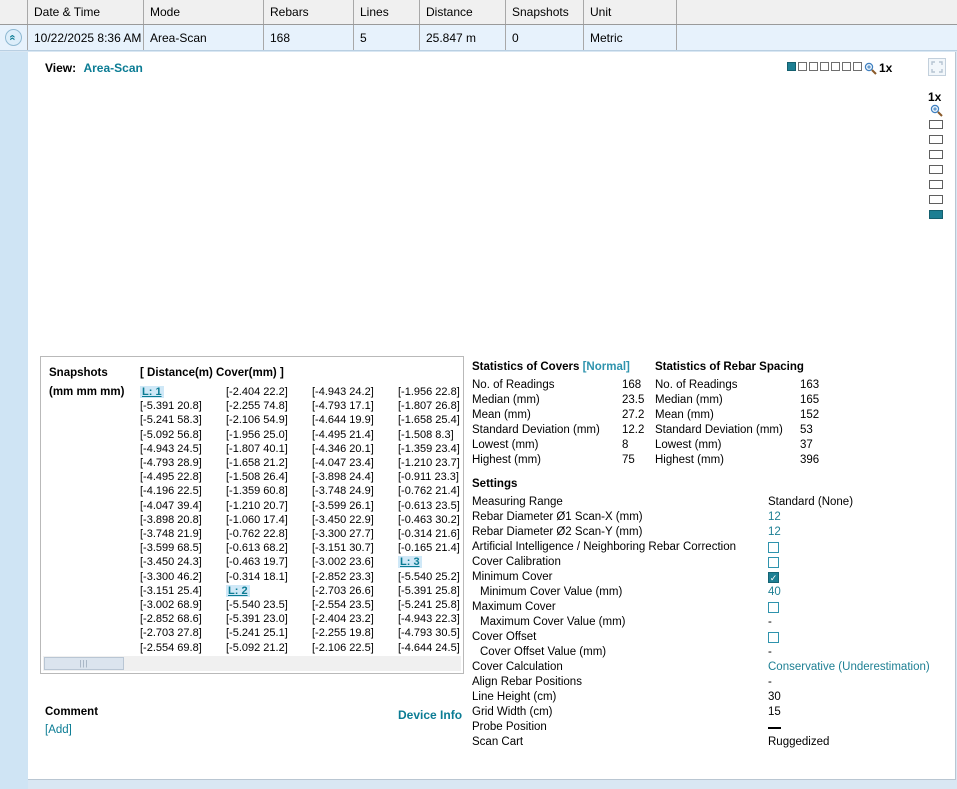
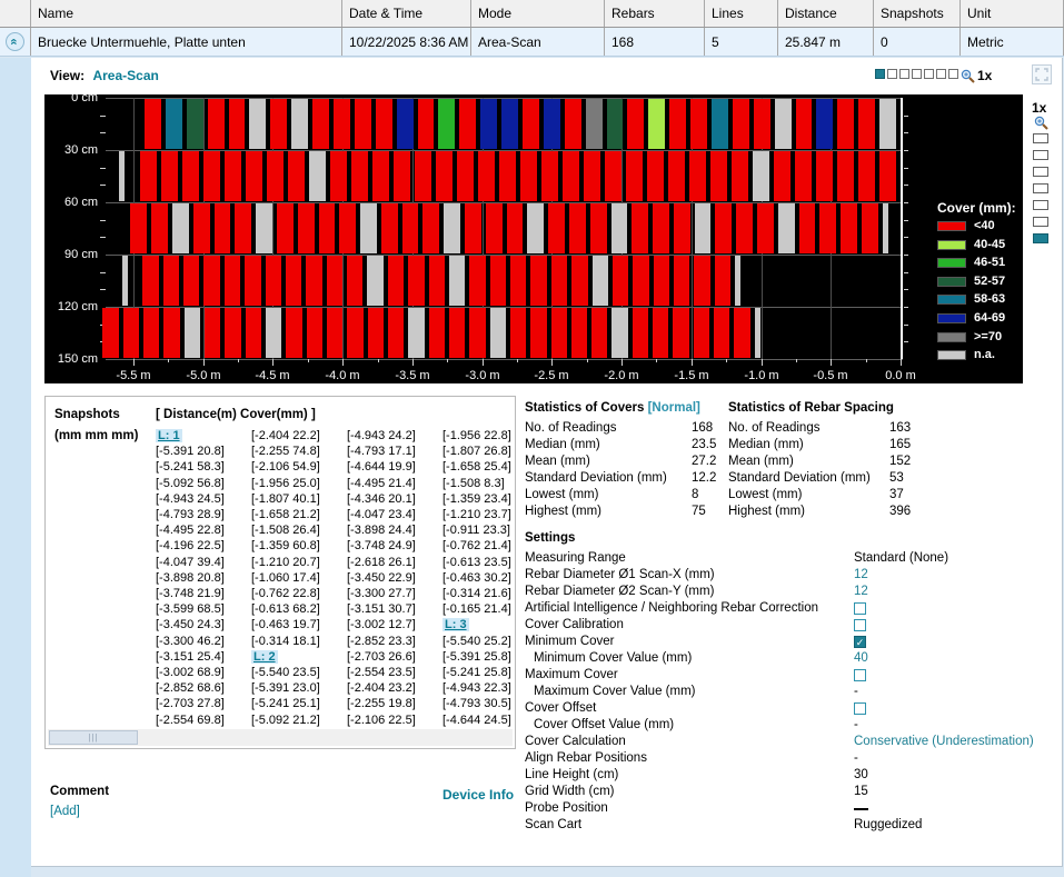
+ Name
  Date & Time
  Mode
  Rebars
  Lines
  Distance
  Snapshots
  Unit
+ Bruecke Untermuehle, Platte unten
  10/22/2025 8:36 AM
  Area-Scan
  168
  5
  25.847 m
  0
  Metric
  View: Area-Scan
  1x
+ 0 cm
+ 30 cm
+ 60 cm
+ 90 cm
+ 120 cm
+ 150 cm
+ -5.5 m
+ -5.0 m
+ -4.5 m
+ -4.0 m
+ -3.5 m
+ -3.0 m
+ -2.5 m
+ -2.0 m
+ -1.5 m
+ -1.0 m
+ -0.5 m
+ 0.0 m
+ Cover (mm):
+ <40
+ 40-45
+ 46-51
+ 52-57
+ 58-63
+ 64-69
+ >=70
+ n.a.
  1x
  Snapshots
  (mm mm mm)
  [ Distance(m) Cover(mm) ]
  L: 1
  [-2.404 22.2]
  [-4.943 24.2]
  [-1.956 22.8]
  [-5.391 20.8]
  [-2.255 74.8]
  [-4.793 17.1]
  [-1.807 26.8]
  [-5.241 58.3]
  [-2.106 54.9]
  [-4.644 19.9]
  [-1.658 25.4]
  [-5.092 56.8]
  [-1.956 25.0]
  [-4.495 21.4]
  [-1.508 8.3]
  [-4.943 24.5]
  [-1.807 40.1]
  [-4.346 20.1]
  [-1.359 23.4]
  [-4.793 28.9]
  [-1.658 21.2]
  [-4.047 23.4]
  [-1.210 23.7]
  [-4.495 22.8]
  [-1.508 26.4]
  [-3.898 24.4]
  [-0.911 23.3]
  [-4.196 22.5]
  [-1.359 60.8]
  [-3.748 24.9]
  [-0.762 21.4]
  [-4.047 39.4]
  [-1.210 20.7]
- [-3.599 26.1]
+ [-2.618 26.1]
  [-0.613 23.5]
  [-3.898 20.8]
  [-1.060 17.4]
  [-3.450 22.9]
  [-0.463 30.2]
  [-3.748 21.9]
  [-0.762 22.8]
  [-3.300 27.7]
  [-0.314 21.6]
  [-3.599 68.5]
  [-0.613 68.2]
  [-3.151 30.7]
  [-0.165 21.4]
  [-3.450 24.3]
  [-0.463 19.7]
- [-3.002 23.6]
+ [-3.002 12.7]
  L: 3
  [-3.300 46.2]
  [-0.314 18.1]
  [-2.852 23.3]
  [-5.540 25.2]
  [-3.151 25.4]
  L: 2
  [-2.703 26.6]
  [-5.391 25.8]
  [-3.002 68.9]
  [-5.540 23.5]
  [-2.554 23.5]
  [-5.241 25.8]
  [-2.852 68.6]
  [-5.391 23.0]
  [-2.404 23.2]
  [-4.943 22.3]
  [-2.703 27.8]
  [-5.241 25.1]
  [-2.255 19.8]
  [-4.793 30.5]
  [-2.554 69.8]
  [-5.092 21.2]
  [-2.106 22.5]
  [-4.644 24.5]
  |||
  Statistics of Covers [Normal]
  No. of Readings
  168
  Median (mm)
  23.5
  Mean (mm)
  27.2
  Standard Deviation (mm)
  12.2
  Lowest (mm)
  8
  Highest (mm)
  75
  Statistics of Rebar Spacing
  No. of Readings
  163
  Median (mm)
  165
  Mean (mm)
  152
  Standard Deviation (mm)
  53
  Lowest (mm)
  37
  Highest (mm)
  396
  Settings
  Measuring Range
  Standard (None)
  Rebar Diameter Ø1 Scan-X (mm)
  12
  Rebar Diameter Ø2 Scan-Y (mm)
  12
  Artificial Intelligence / Neighboring Rebar Correction
  Cover Calibration
  Minimum Cover
  ✓
  Minimum Cover Value (mm)
  40
  Maximum Cover
  Maximum Cover Value (mm)
  -
  Cover Offset
  Cover Offset Value (mm)
  -
  Cover Calculation
  Conservative (Underestimation)
  Align Rebar Positions
  -
  Line Height (cm)
  30
  Grid Width (cm)
  15
  Probe Position
  Scan Cart
  Ruggedized
  Comment
  [Add]
  Device Info
